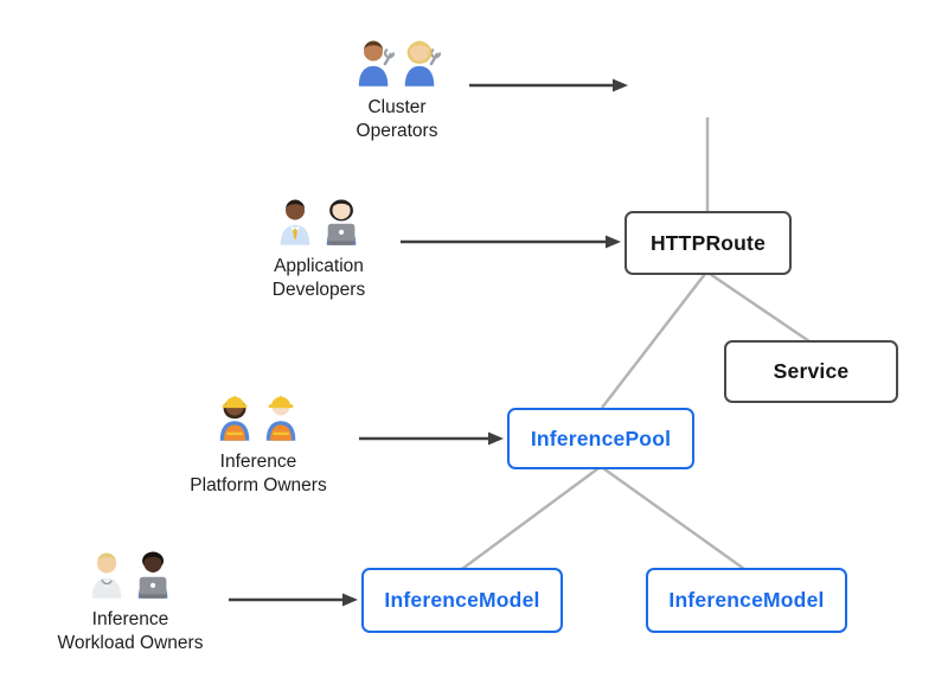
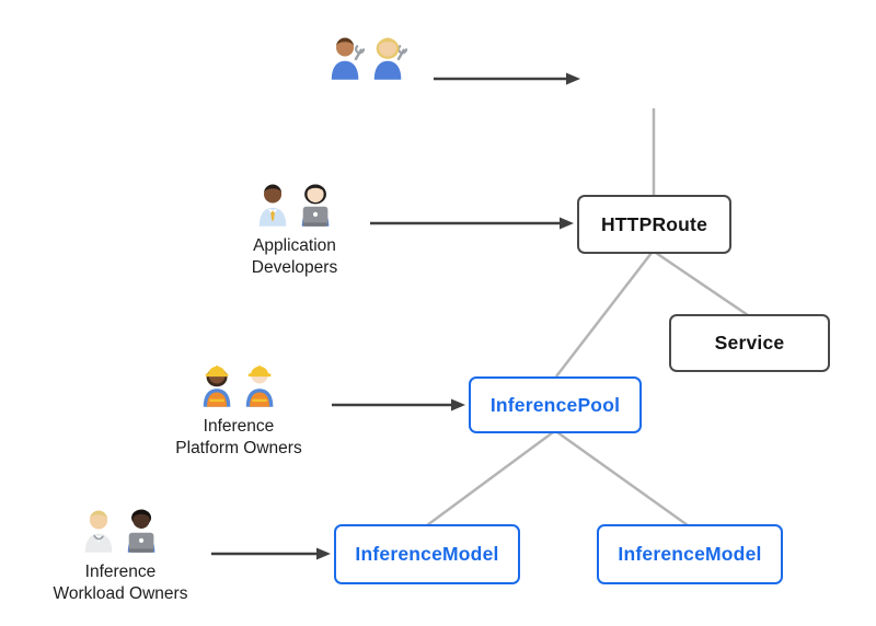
  HTTPRoute
  Service
  InferencePool
  InferenceModel
  InferenceModel
- Cluster
- Operators
  Application
  Developers
  Inference
  Platform Owners
  Inference
  Workload Owners
